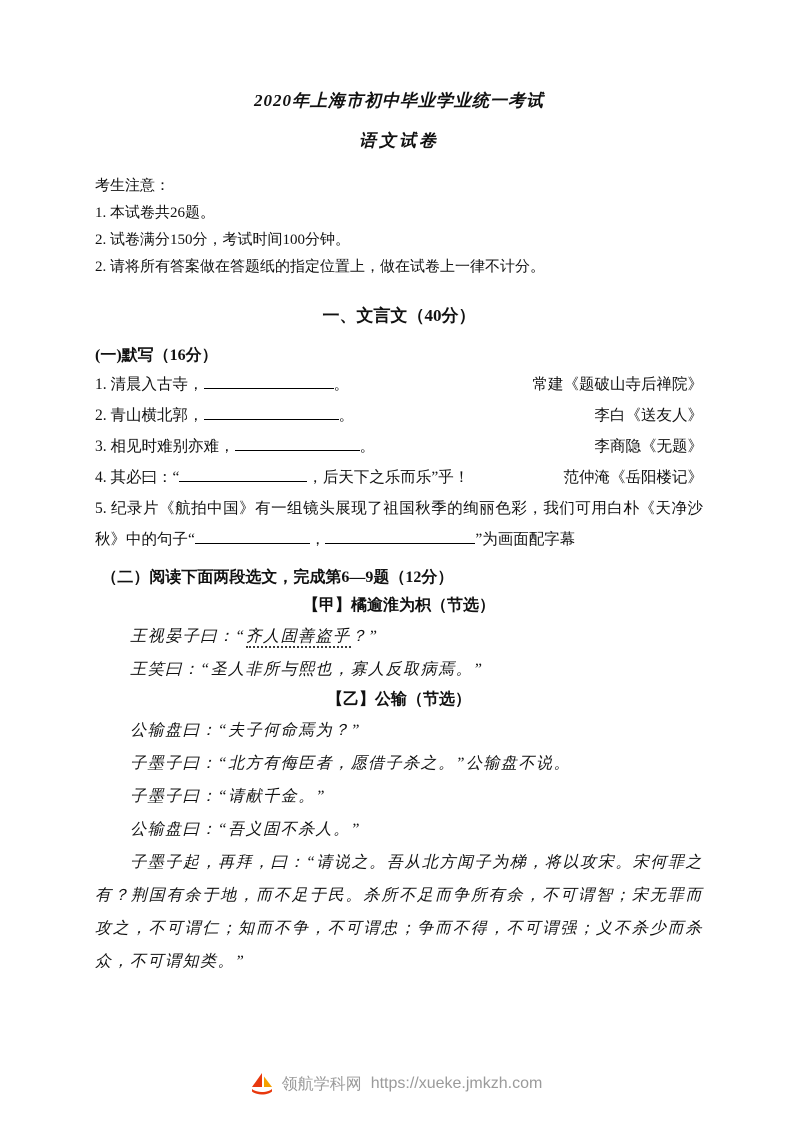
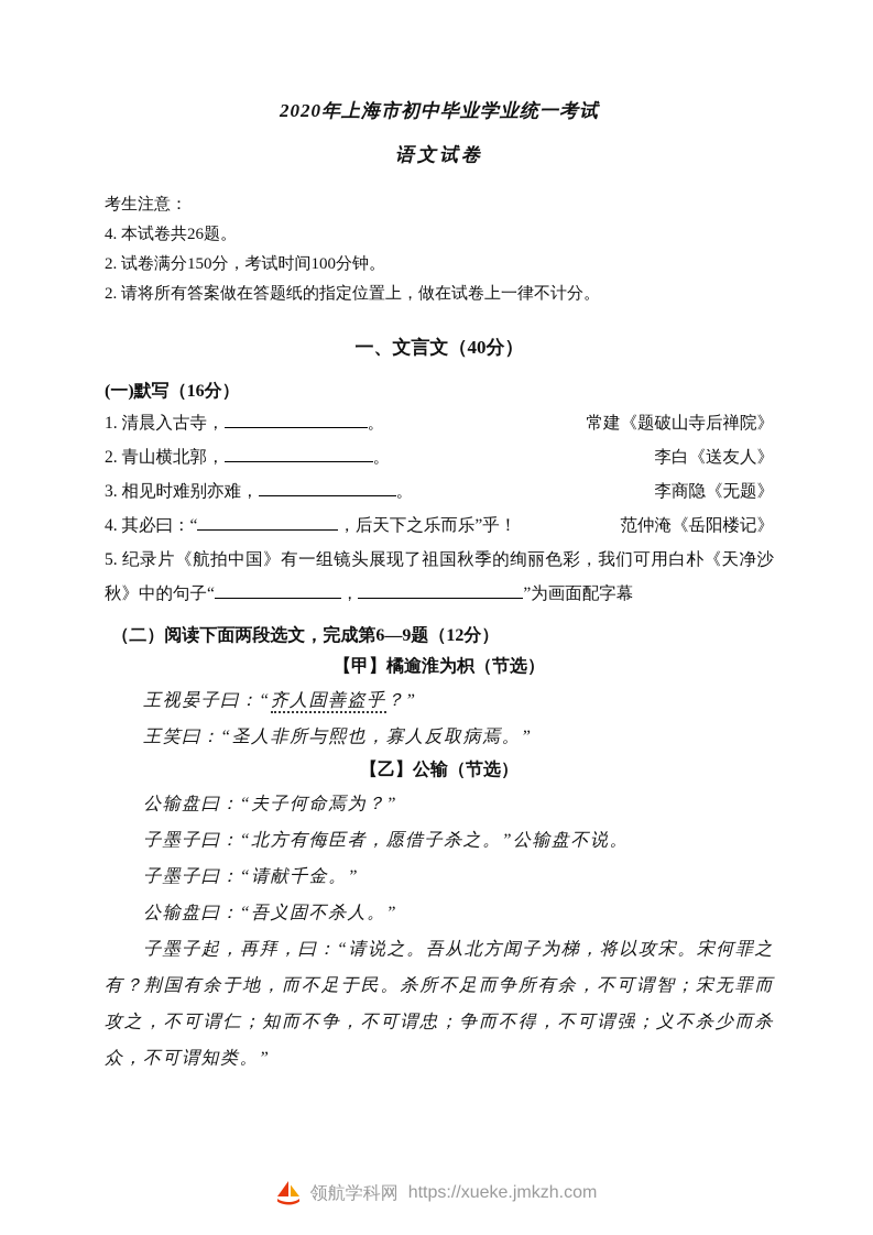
  2020年上海市初中毕业学业统一考试
  语文试卷
  考生注意：
- 1. 本试卷共26题。
+ 4. 本试卷共26题。
  2. 试卷满分150分，考试时间100分钟。
  2. 请将所有答案做在答题纸的指定位置上，做在试卷上一律不计分。
  一、文言文（40分）
  (一)默写（16分）
  1. 清晨入古寺， 。
  常建《题破山寺后禅院》
  2. 青山横北郭， 。
  李白《送友人》
  3. 相见时难别亦难， 。
  李商隐《无题》
  4. 其必曰：“ ，后天下之乐而乐”乎！
  范仲淹《岳阳楼记》
  5. 纪录片《航拍中国》有一组镜头展现了祖国秋季的绚丽色彩，我们可用白朴《天净沙秋》中的句子“ ， ”为画面配字幕
  （二）阅读下面两段选文，完成第6—9题（12分）
  【甲】橘逾淮为枳（节选）
  王视晏子曰：“齐人固善盗乎？”
  王笑曰：“圣人非所与熙也，寡人反取病焉。”
  【乙】公输（节选）
  公输盘曰：“夫子何命焉为？”
  子墨子曰：“北方有侮臣者，愿借子杀之。”公输盘不说。
  子墨子曰：“请献千金。”
  公输盘曰：“吾义固不杀人。”
  子墨子起，再拜，曰：“请说之。吾从北方闻子为梯，将以攻宋。宋何罪之有？荆国有余于地，而不足于民。杀所不足而争所有余，不可谓智；宋无罪而攻之，不可谓仁；知而不争，不可谓忠；争而不得，不可谓强；义不杀少而杀众，不可谓知类。”
  领航学科网
  https://xueke.jmkzh.com
